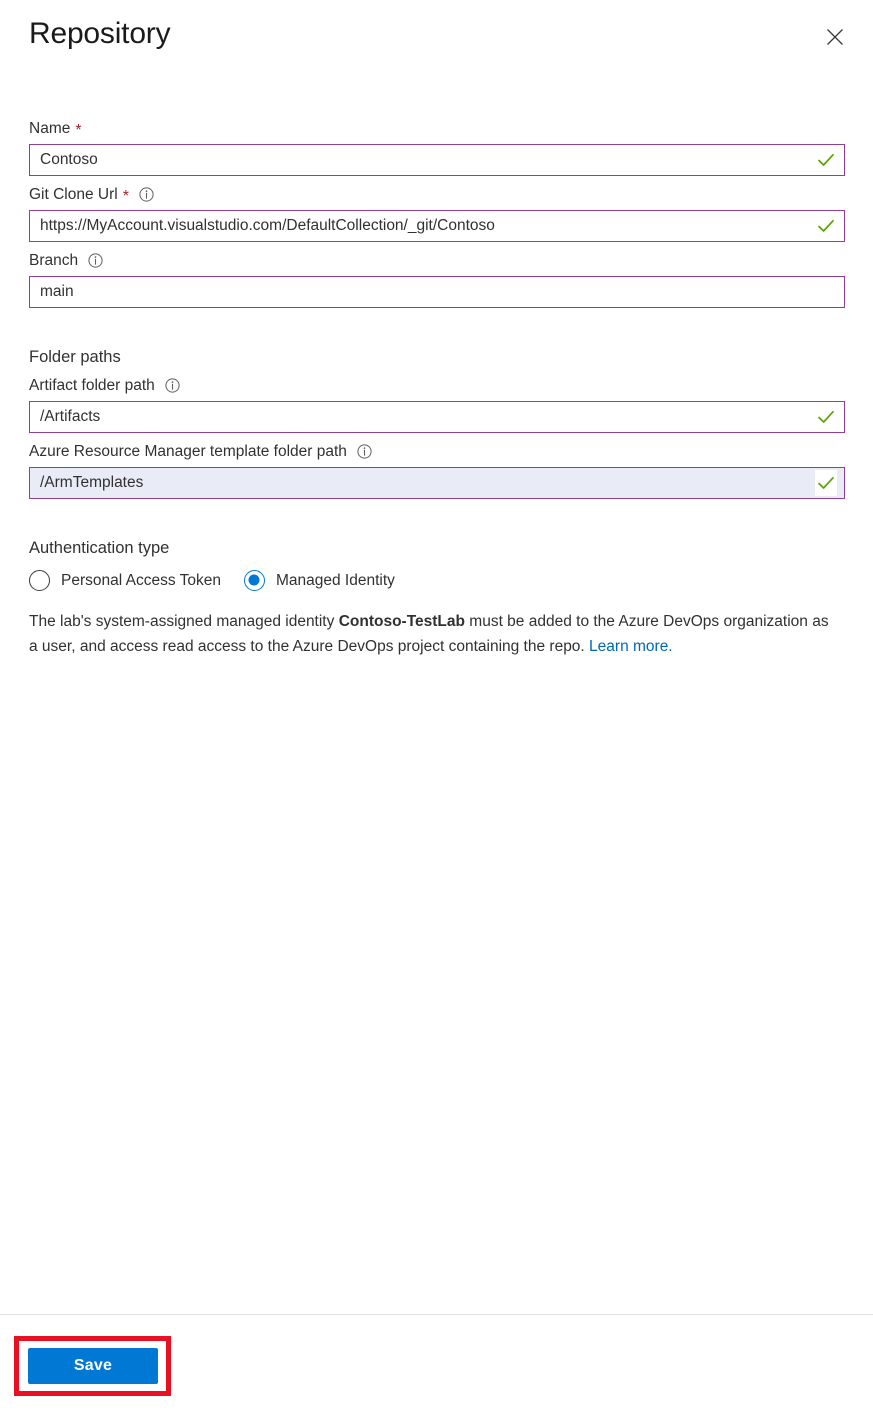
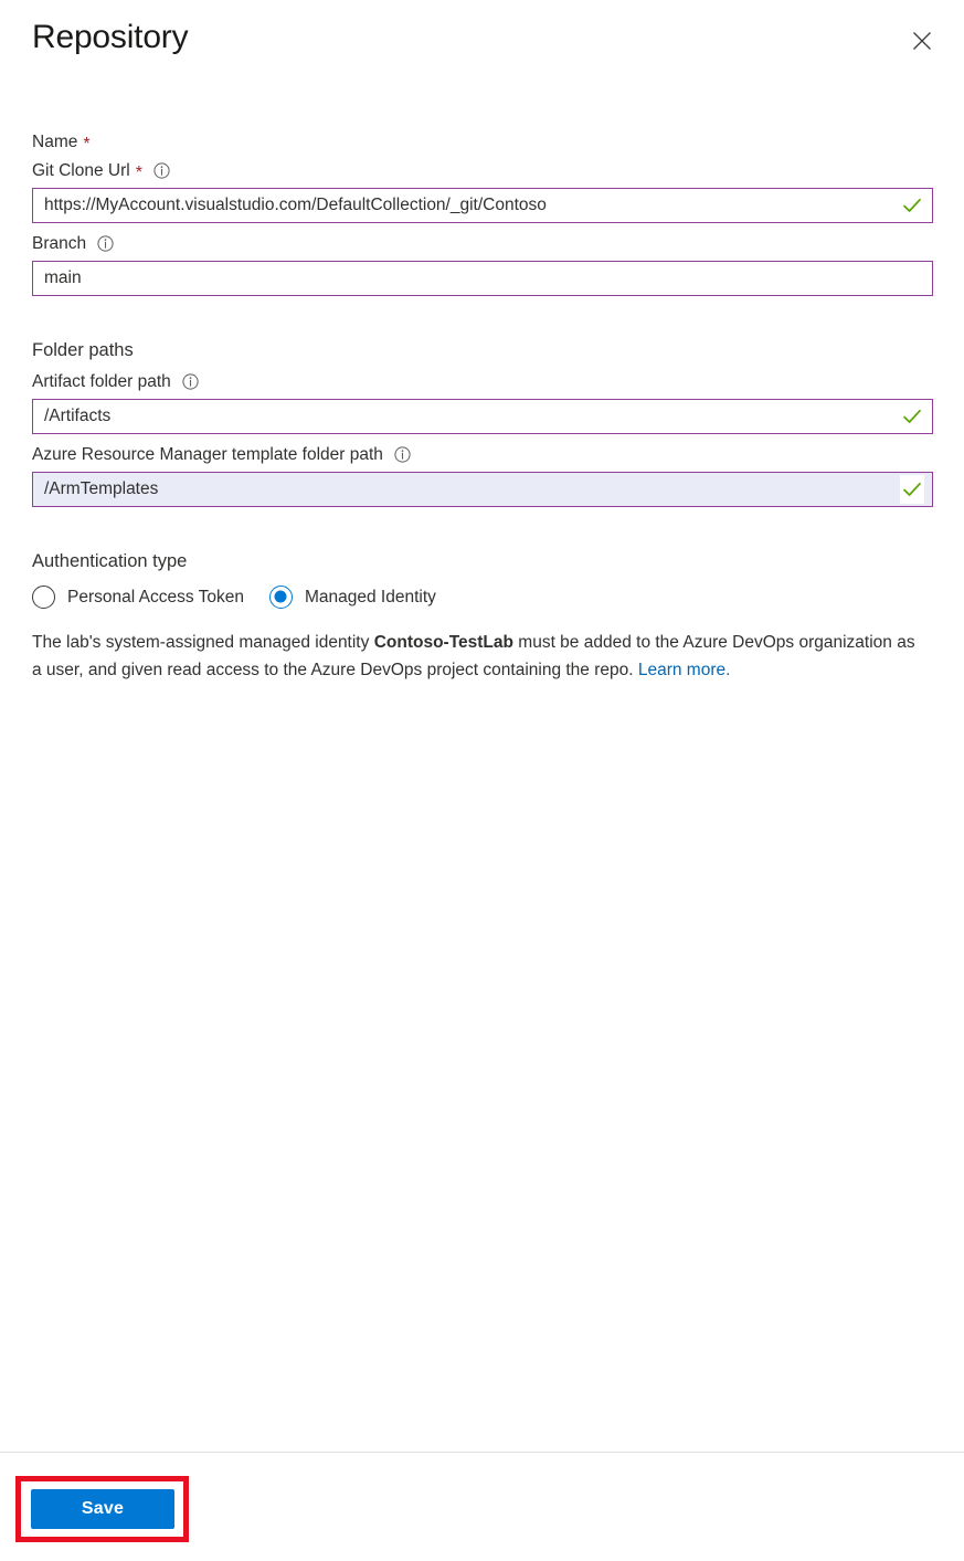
  Repository
  Name
  *
- Contoso
  Git Clone Url
  *
  https://MyAccount.visualstudio.com/DefaultCollection/_git/Contoso
  Branch
  main
  Folder paths
  Artifact folder path
  /Artifacts
  Azure Resource Manager template folder path
  /ArmTemplates
  Authentication type
  Personal Access Token
  Managed Identity
- The lab's system-assigned managed identity Contoso-TestLab must be added to the Azure DevOps organization as a user, and access read access to the Azure DevOps project containing the repo. Learn more.
+ The lab's system-assigned managed identity Contoso-TestLab must be added to the Azure DevOps organization as a user, and given read access to the Azure DevOps project containing the repo. Learn more.
  Save
